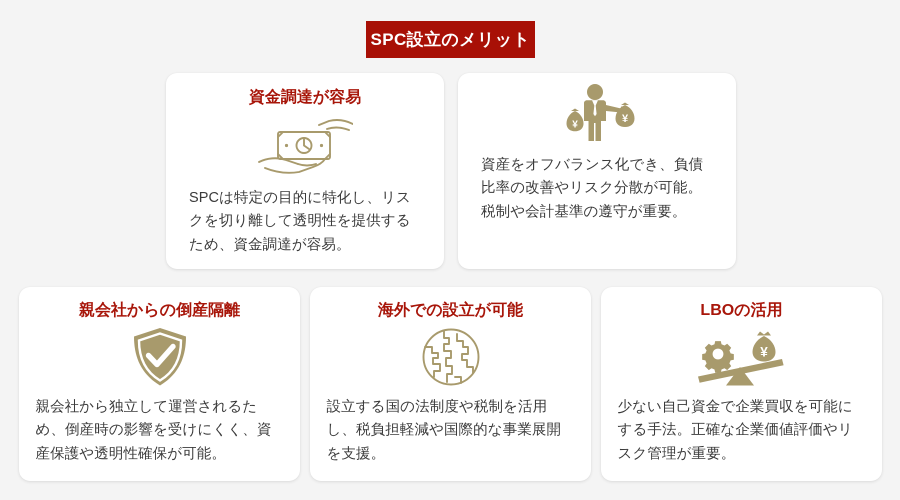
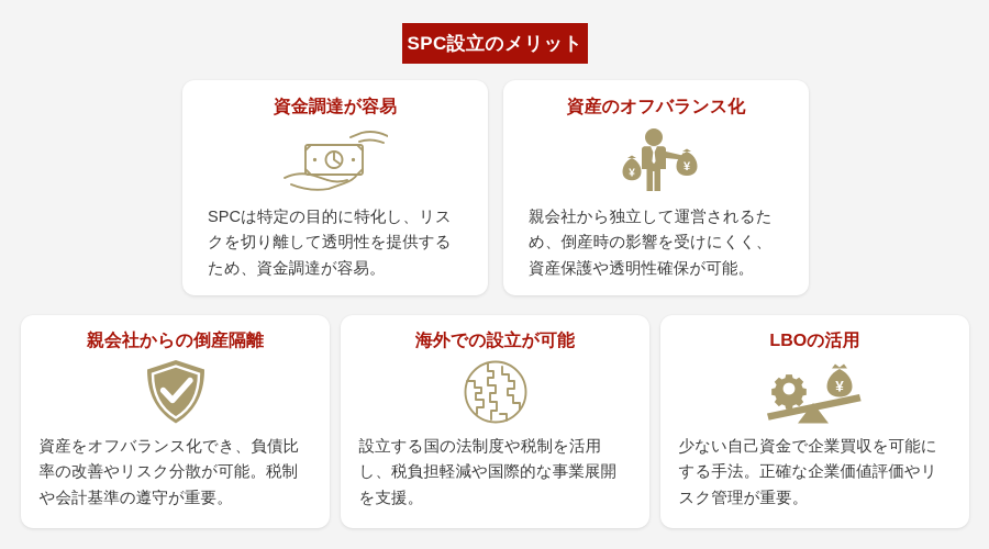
  SPC設立のメリット
  資金調達が容易
  SPCは特定の目的に特化し、リスクを切り離して透明性を提供するため、資金調達が容易。
+ 資産のオフバランス化
  ¥
  ¥
- 資産をオフバランス化でき、負債比率の改善やリスク分散が可能。税制や会計基準の遵守が重要。
+ 親会社から独立して運営されるため、倒産時の影響を受けにくく、資産保護や透明性確保が可能。
  親会社からの倒産隔離
- 親会社から独立して運営されるため、倒産時の影響を受けにくく、資産保護や透明性確保が可能。
+ 資産をオフバランス化でき、負債比率の改善やリスク分散が可能。税制や会計基準の遵守が重要。
  海外での設立が可能
  設立する国の法制度や税制を活用し、税負担軽減や国際的な事業展開を支援。
  LBOの活用
  ¥
  少ない自己資金で企業買収を可能にする手法。正確な企業価値評価やリスク管理が重要。
